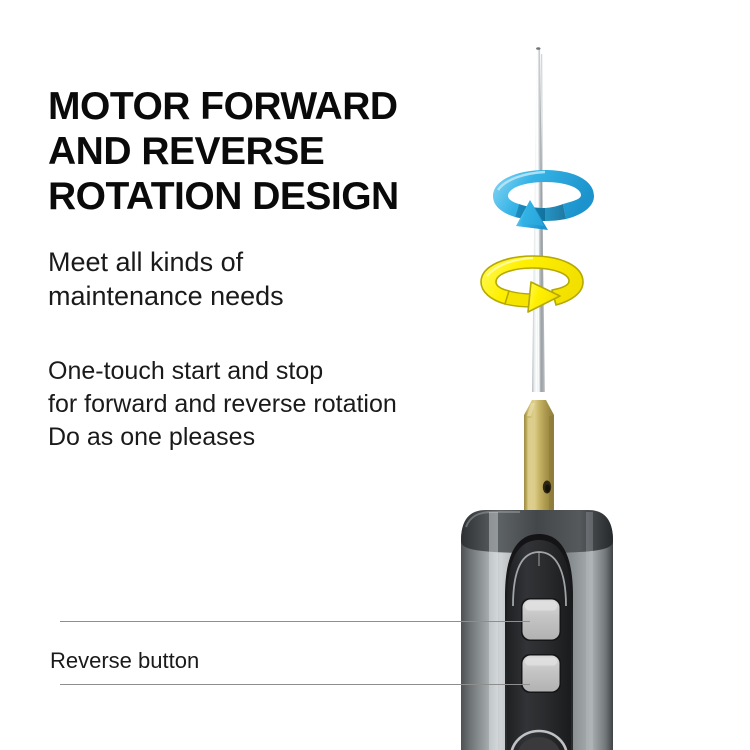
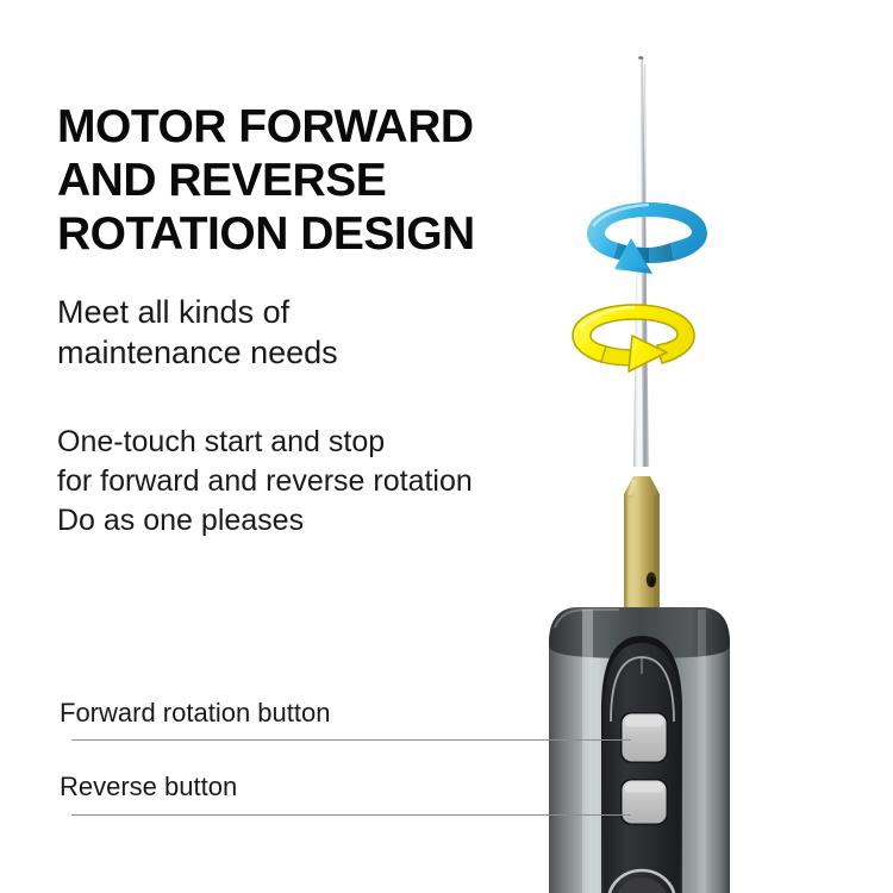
  MOTOR FORWARD
  AND REVERSE
  ROTATION DESIGN
  Meet all kinds of
  maintenance needs
  One-touch start and stop
  for forward and reverse rotation
  Do as one pleases
+ Forward rotation button
  Reverse button
